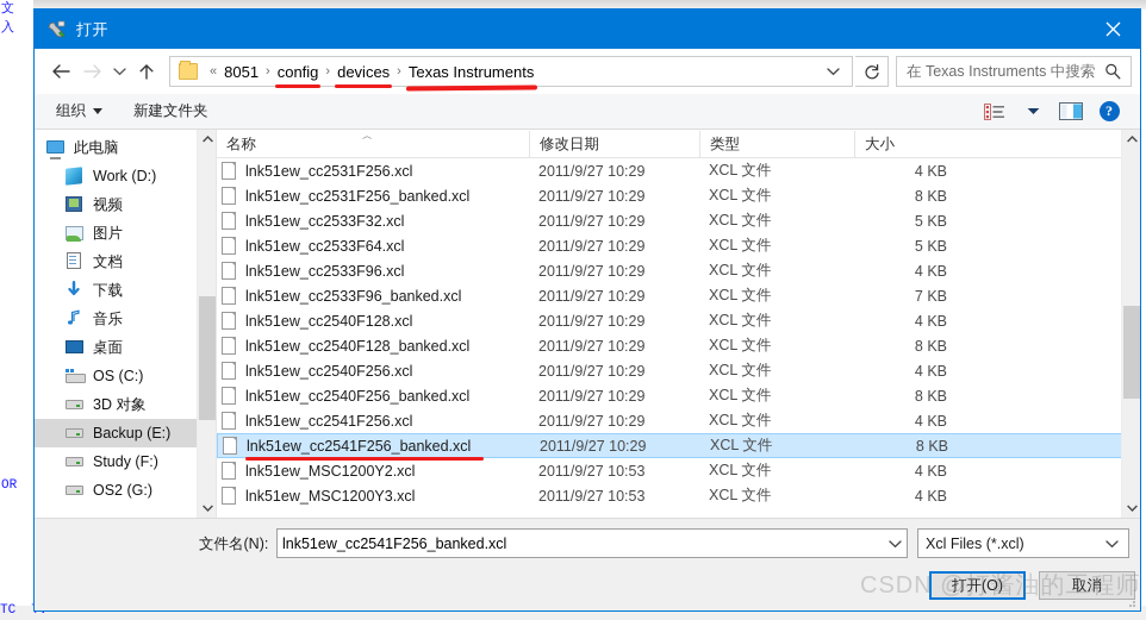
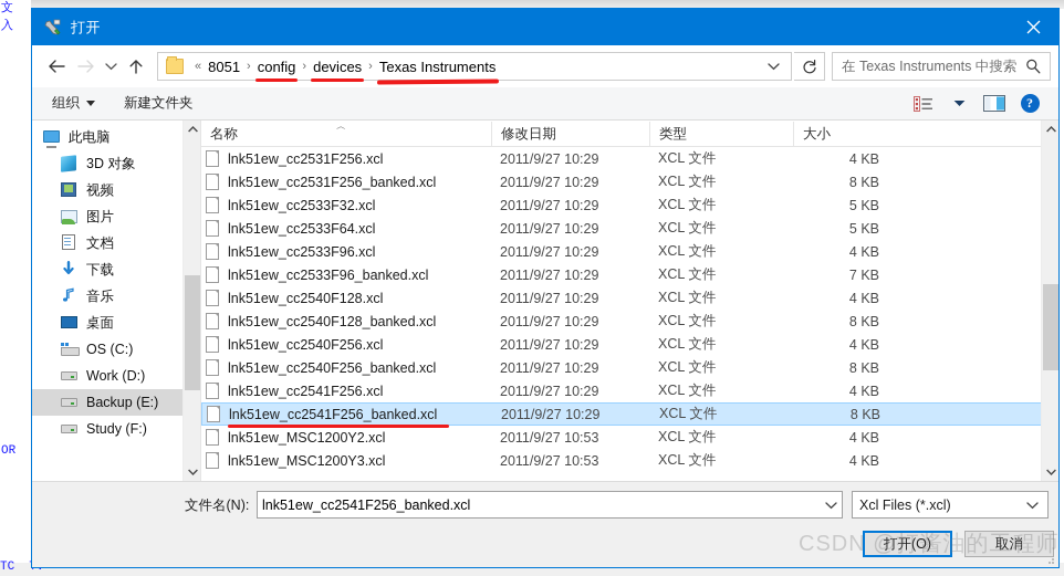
  文
  入
  OR
  打开
  «
  8051
  ›
  config
  ›
  devices
  ›
  Texas Instruments
  在 Texas Instruments 中搜索
  组织
  新建文件夹
  ?
  此电脑
- Work (D:)
+ 3D 对象
  视频
  图片
  文档
  下载
  音乐
  桌面
  OS (C:)
- 3D 对象
+ Work (D:)
  Backup (E:)
  Study (F:)
- OS2 (G:)
  名称
  ︿
  修改日期
  类型
  大小
  lnk51ew_cc2531F256.xcl
  2011/9/27 10:29
  XCL 文件
  4 KB
  lnk51ew_cc2531F256_banked.xcl
  2011/9/27 10:29
  XCL 文件
  8 KB
  lnk51ew_cc2533F32.xcl
  2011/9/27 10:29
  XCL 文件
  5 KB
  lnk51ew_cc2533F64.xcl
  2011/9/27 10:29
  XCL 文件
  5 KB
  lnk51ew_cc2533F96.xcl
  2011/9/27 10:29
  XCL 文件
  4 KB
  lnk51ew_cc2533F96_banked.xcl
  2011/9/27 10:29
  XCL 文件
  7 KB
  lnk51ew_cc2540F128.xcl
  2011/9/27 10:29
  XCL 文件
  4 KB
  lnk51ew_cc2540F128_banked.xcl
  2011/9/27 10:29
  XCL 文件
  8 KB
  lnk51ew_cc2540F256.xcl
  2011/9/27 10:29
  XCL 文件
  4 KB
  lnk51ew_cc2540F256_banked.xcl
  2011/9/27 10:29
  XCL 文件
  8 KB
  lnk51ew_cc2541F256.xcl
  2011/9/27 10:29
  XCL 文件
  4 KB
  lnk51ew_cc2541F256_banked.xcl
  2011/9/27 10:29
  XCL 文件
  8 KB
  lnk51ew_MSC1200Y2.xcl
  2011/9/27 10:53
  XCL 文件
  4 KB
  lnk51ew_MSC1200Y3.xcl
  2011/9/27 10:53
  XCL 文件
  4 KB
  文件名(N):
  lnk51ew_cc2541F256_banked.xcl
  Xcl Files (*.xcl)
  打开(O)
  取消
  CSDN @打酱油的工程师
